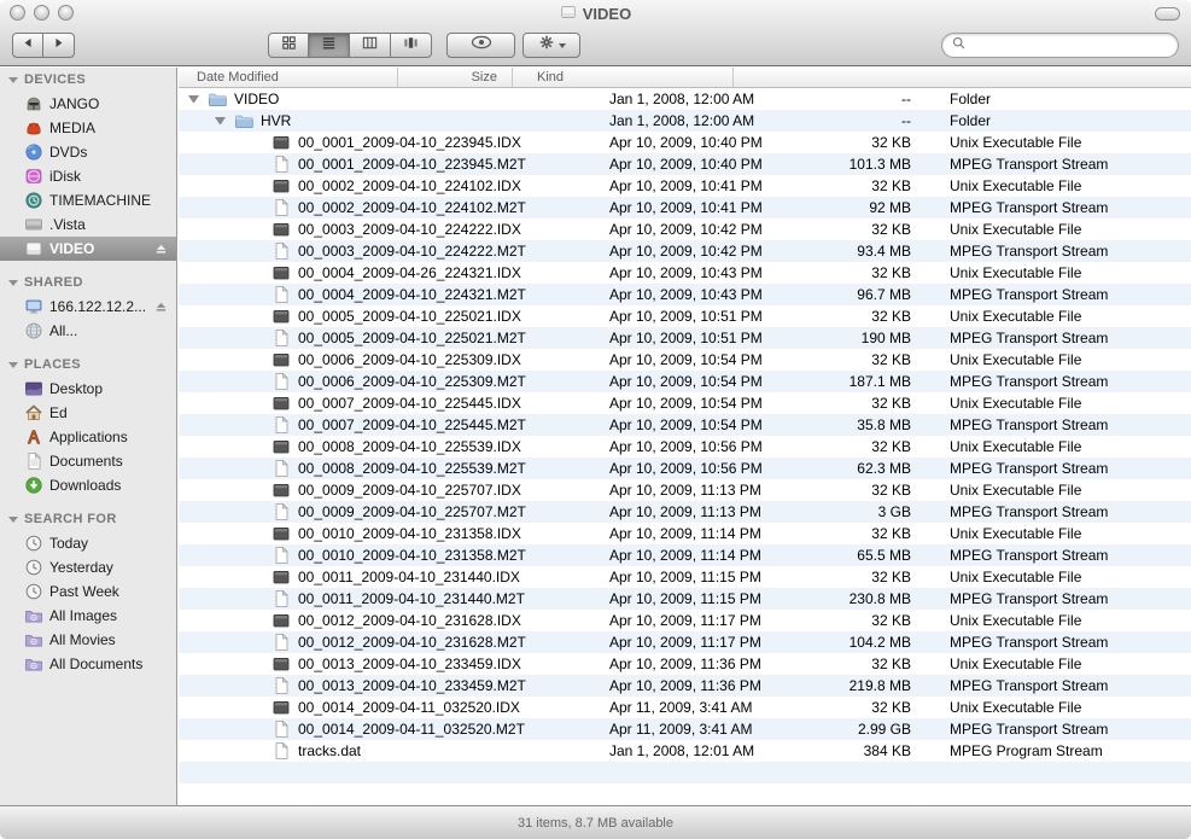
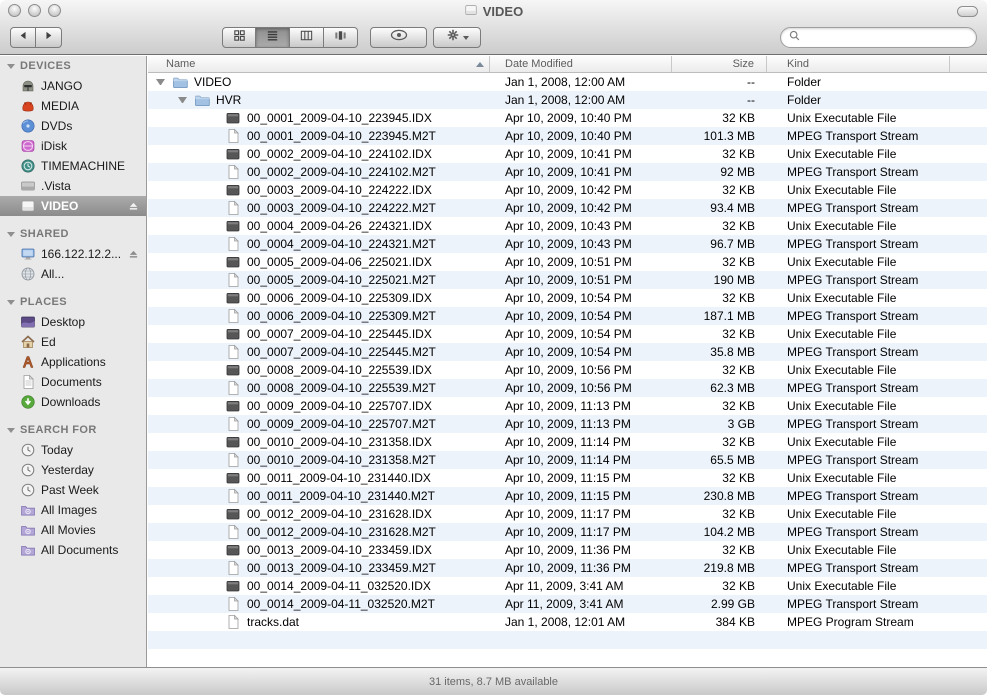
  VIDEO
  DEVICES
  JANGO
  MEDIA
  DVDs
  iDisk
  TIMEMACHINE
  .Vista
  VIDEO
  SHARED
  166.122.12.2...
  All...
  PLACES
  Desktop
  Ed
  Applications
  Documents
  Downloads
  SEARCH FOR
  Today
  Yesterday
  Past Week
  All Images
  All Movies
  All Documents
+ Name
  Date Modified
  Size
  Kind
  VIDEO
  Jan 1, 2008, 12:00 AM
  --
  Folder
  HVR
  Jan 1, 2008, 12:00 AM
  --
  Folder
  00_0001_2009-04-10_223945.IDX
  Apr 10, 2009, 10:40 PM
  32 KB
  Unix Executable File
  00_0001_2009-04-10_223945.M2T
  Apr 10, 2009, 10:40 PM
  101.3 MB
  MPEG Transport Stream
  00_0002_2009-04-10_224102.IDX
  Apr 10, 2009, 10:41 PM
  32 KB
  Unix Executable File
  00_0002_2009-04-10_224102.M2T
  Apr 10, 2009, 10:41 PM
  92 MB
  MPEG Transport Stream
  00_0003_2009-04-10_224222.IDX
  Apr 10, 2009, 10:42 PM
  32 KB
  Unix Executable File
  00_0003_2009-04-10_224222.M2T
  Apr 10, 2009, 10:42 PM
  93.4 MB
  MPEG Transport Stream
  00_0004_2009-04-26_224321.IDX
  Apr 10, 2009, 10:43 PM
  32 KB
  Unix Executable File
  00_0004_2009-04-10_224321.M2T
  Apr 10, 2009, 10:43 PM
  96.7 MB
  MPEG Transport Stream
- 00_0005_2009-04-10_225021.IDX
+ 00_0005_2009-04-06_225021.IDX
  Apr 10, 2009, 10:51 PM
  32 KB
  Unix Executable File
  00_0005_2009-04-10_225021.M2T
  Apr 10, 2009, 10:51 PM
  190 MB
  MPEG Transport Stream
  00_0006_2009-04-10_225309.IDX
  Apr 10, 2009, 10:54 PM
  32 KB
  Unix Executable File
  00_0006_2009-04-10_225309.M2T
  Apr 10, 2009, 10:54 PM
  187.1 MB
  MPEG Transport Stream
  00_0007_2009-04-10_225445.IDX
  Apr 10, 2009, 10:54 PM
  32 KB
  Unix Executable File
  00_0007_2009-04-10_225445.M2T
  Apr 10, 2009, 10:54 PM
  35.8 MB
  MPEG Transport Stream
  00_0008_2009-04-10_225539.IDX
  Apr 10, 2009, 10:56 PM
  32 KB
  Unix Executable File
  00_0008_2009-04-10_225539.M2T
  Apr 10, 2009, 10:56 PM
  62.3 MB
  MPEG Transport Stream
  00_0009_2009-04-10_225707.IDX
  Apr 10, 2009, 11:13 PM
  32 KB
  Unix Executable File
  00_0009_2009-04-10_225707.M2T
  Apr 10, 2009, 11:13 PM
  3 GB
  MPEG Transport Stream
  00_0010_2009-04-10_231358.IDX
  Apr 10, 2009, 11:14 PM
  32 KB
  Unix Executable File
  00_0010_2009-04-10_231358.M2T
  Apr 10, 2009, 11:14 PM
  65.5 MB
  MPEG Transport Stream
  00_0011_2009-04-10_231440.IDX
  Apr 10, 2009, 11:15 PM
  32 KB
  Unix Executable File
  00_0011_2009-04-10_231440.M2T
  Apr 10, 2009, 11:15 PM
  230.8 MB
  MPEG Transport Stream
  00_0012_2009-04-10_231628.IDX
  Apr 10, 2009, 11:17 PM
  32 KB
  Unix Executable File
  00_0012_2009-04-10_231628.M2T
  Apr 10, 2009, 11:17 PM
  104.2 MB
  MPEG Transport Stream
  00_0013_2009-04-10_233459.IDX
  Apr 10, 2009, 11:36 PM
  32 KB
  Unix Executable File
  00_0013_2009-04-10_233459.M2T
  Apr 10, 2009, 11:36 PM
  219.8 MB
  MPEG Transport Stream
  00_0014_2009-04-11_032520.IDX
  Apr 11, 2009, 3:41 AM
  32 KB
  Unix Executable File
  00_0014_2009-04-11_032520.M2T
  Apr 11, 2009, 3:41 AM
  2.99 GB
  MPEG Transport Stream
  tracks.dat
  Jan 1, 2008, 12:01 AM
  384 KB
  MPEG Program Stream
  31 items, 8.7 MB available
